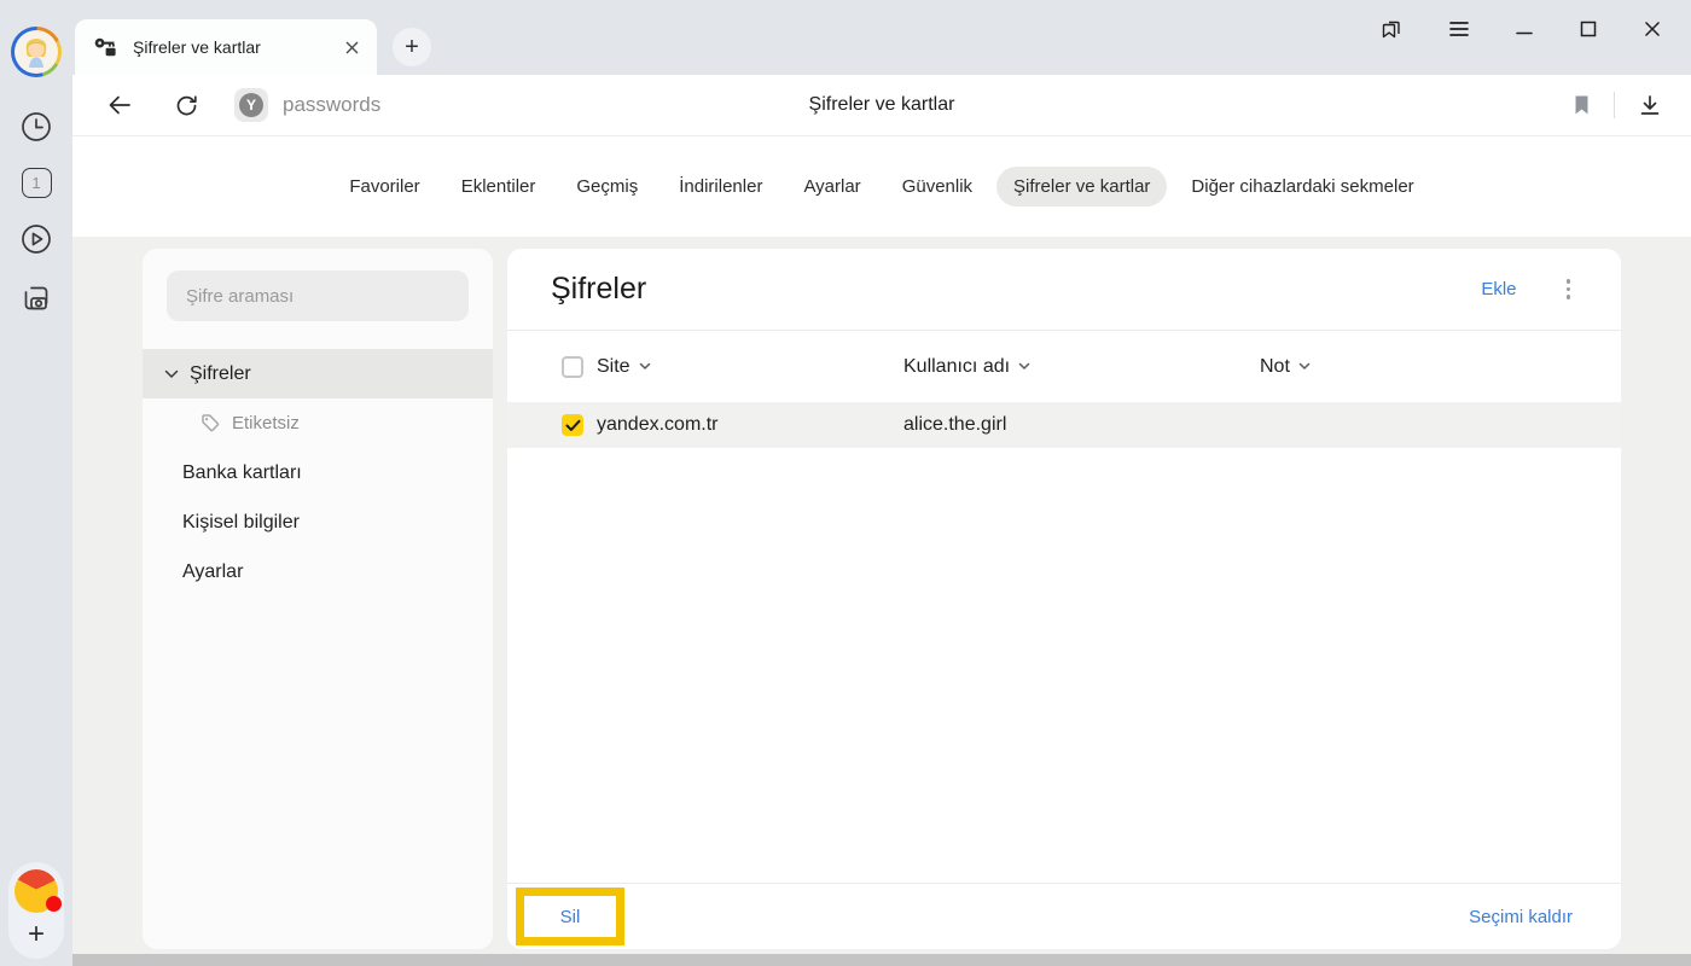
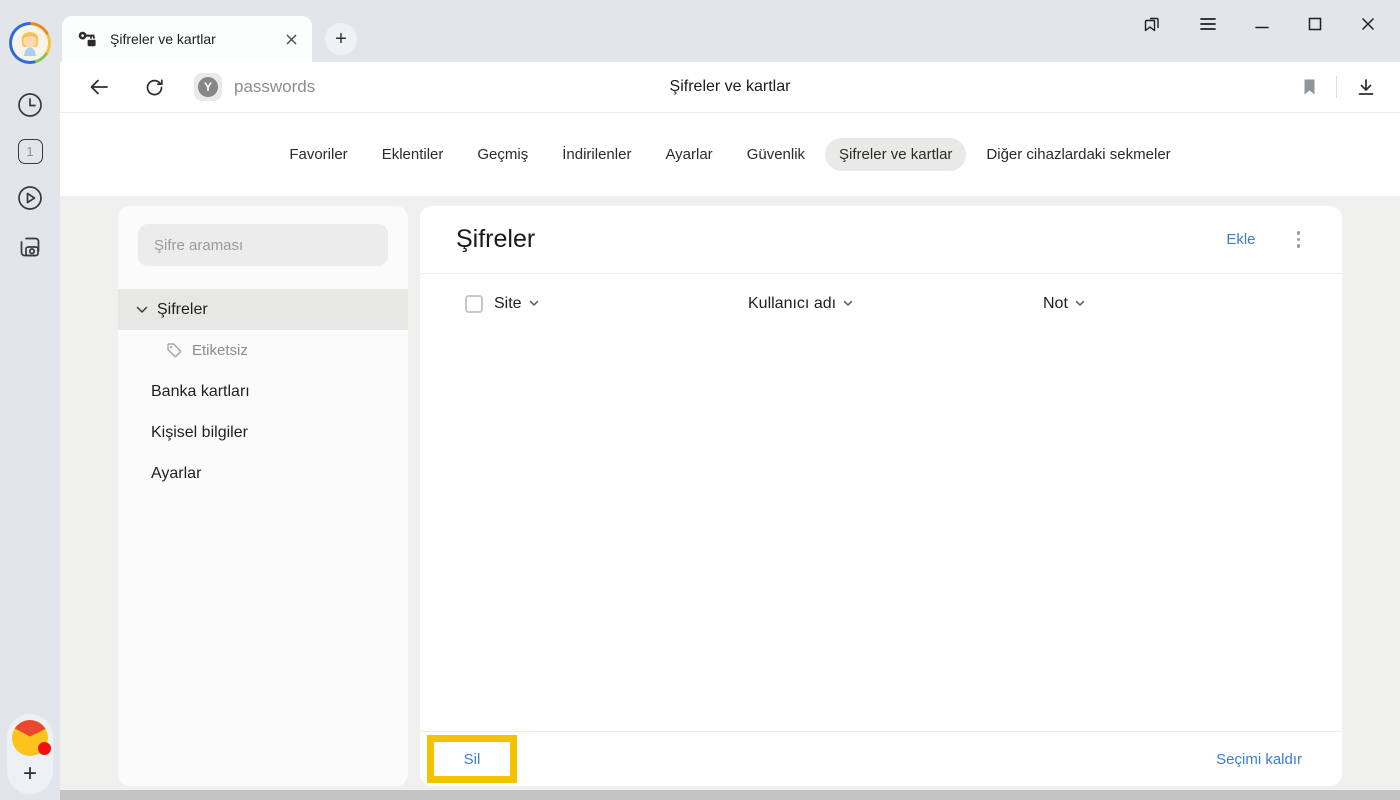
  1
  +
  Şifreler ve kartlar
  +
  Y
  passwords
  Şifreler ve kartlar
  Favoriler
  Eklentiler
  Geçmiş
  İndirilenler
  Ayarlar
  Güvenlik
  Şifreler ve kartlar
  Diğer cihazlardaki sekmeler
  Şifre araması
  Şifreler
  Etiketsiz
  Banka kartları
  Kişisel bilgiler
  Ayarlar
  Şifreler
  Ekle
  Site
  Kullanıcı adı
  Not
- yandex.com.tr
- alice.the.girl
  Sil
  Seçimi kaldır
